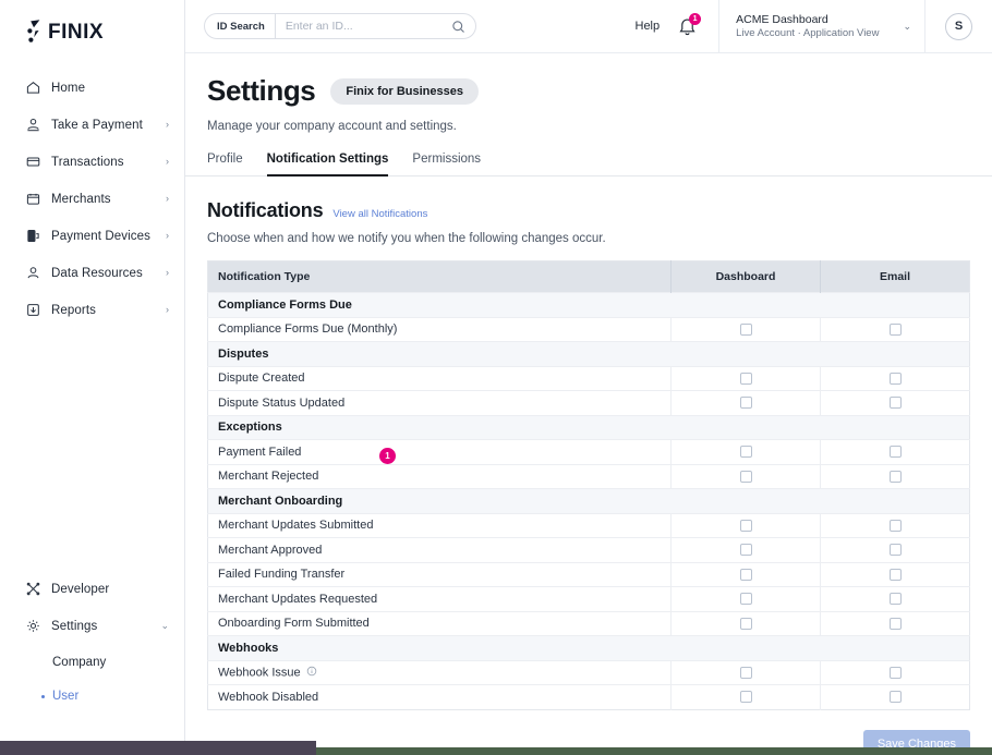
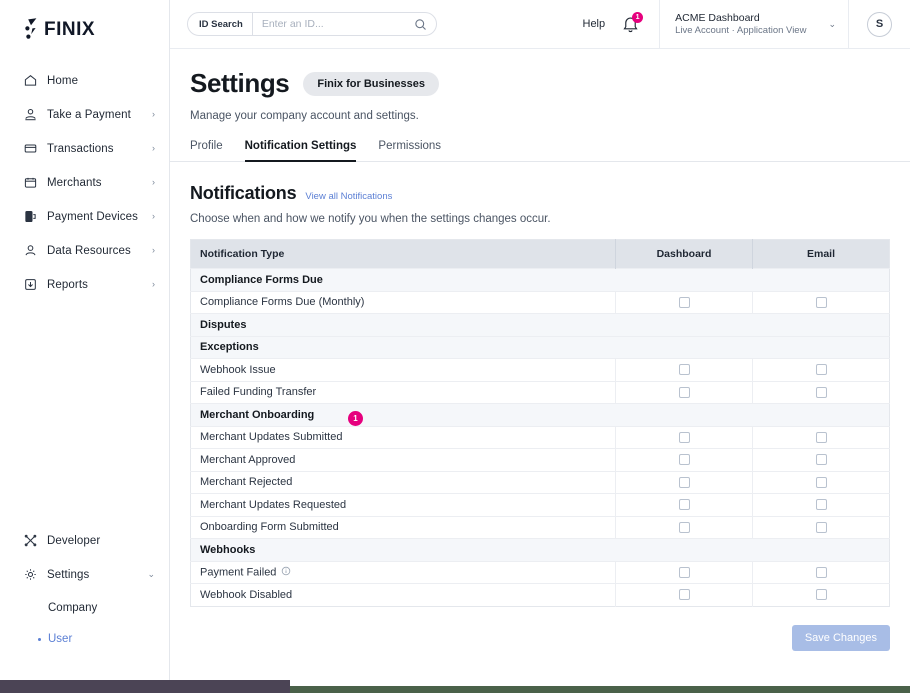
  FINIX
  Home
  Take a Payment
  ›
  Transactions
  ›
  Merchants
  ›
  Payment Devices
  ›
  Data Resources
  ›
  Reports
  ›
  Developer
  Settings
  ⌄
  Company
  User
  ID Search
  Enter an ID...
  Help
  ACME Dashboard
  Live Account · Application View
  ⌄
  S
  Settings
  Finix for Businesses
  Manage your company account and settings.
  Profile
  Notification Settings
  Permissions
  Notifications
  View all Notifications
- Choose when and how we notify you when the following changes occur.
+ Choose when and how we notify you when the settings changes occur.
  Notification Type	Dashboard	Email
  Compliance Forms Due
  Compliance Forms Due (Monthly)
  Disputes
- Dispute Created
- Dispute Status Updated
  Exceptions
- Payment Failed
+ Webhook Issue
- Merchant Rejected
+ Failed Funding Transfer
  Merchant Onboarding
  Merchant Updates Submitted
  Merchant Approved
- Failed Funding Transfer
+ Merchant Rejected
  Merchant Updates Requested
  Onboarding Form Submitted
  Webhooks
- Webhook Issue
+ Payment Failed
  Webhook Disabled
  Save Changes
  1
